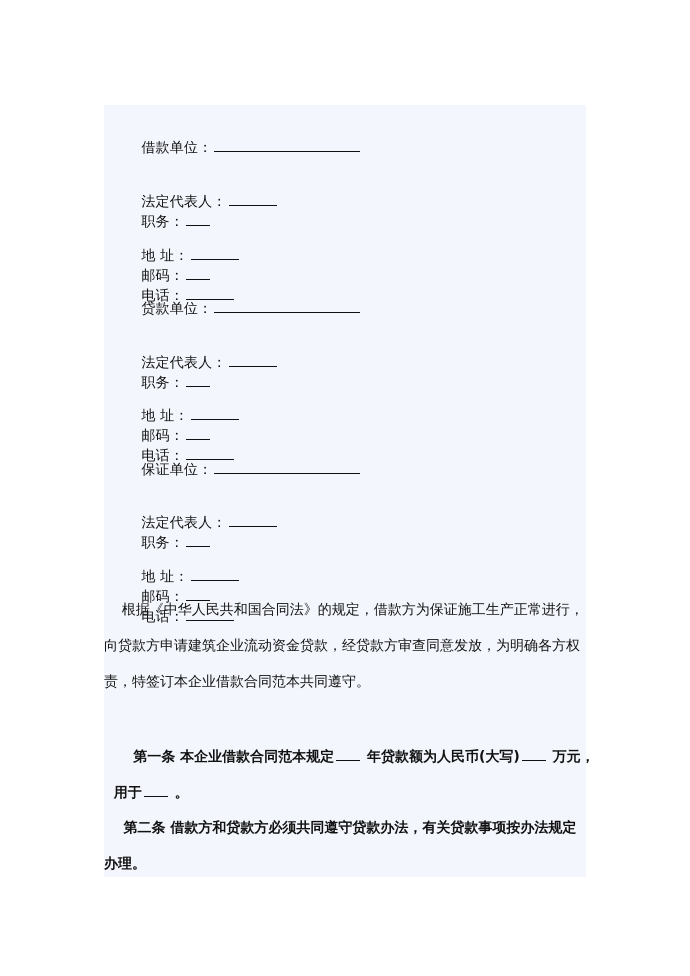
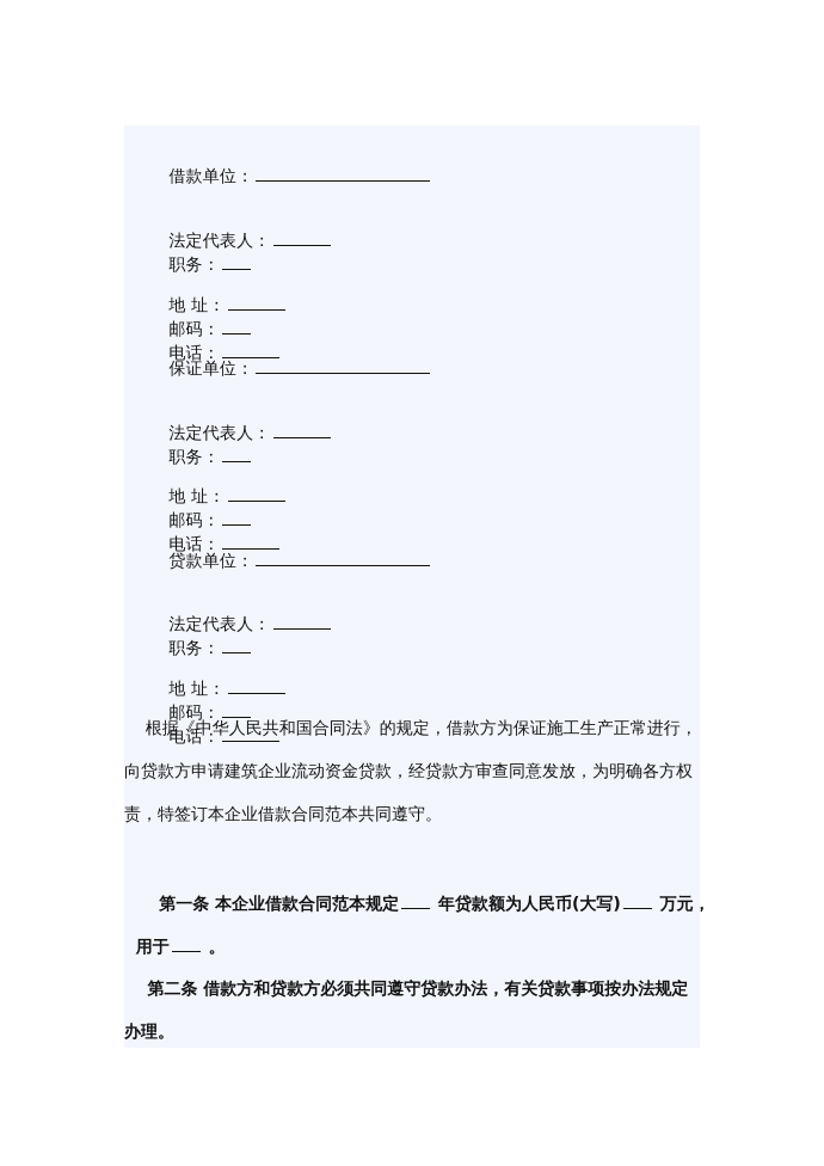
  借款单位：
  法定代表人： 职务：
  地 址： 邮码： 电话：
- 贷款单位：
+ 保证单位：
  法定代表人： 职务：
  地 址： 邮码： 电话：
- 保证单位：
+ 贷款单位：
  法定代表人： 职务：
  地 址： 邮码： 电话：
  根据《中华人民共和国合同法》的规定，借款方为保证施工生产正常进行，
  向贷款方申请建筑企业流动资金贷款，经贷款方审查同意发放，为明确各方权
  责，特签订本企业借款合同范本共同遵守。
  第一条 本企业借款合同范本规定 年贷款额为人民币(大写) 万元，
  用于 。
  第二条 借款方和贷款方必须共同遵守贷款办法，有关贷款事项按办法规定
  办理。
